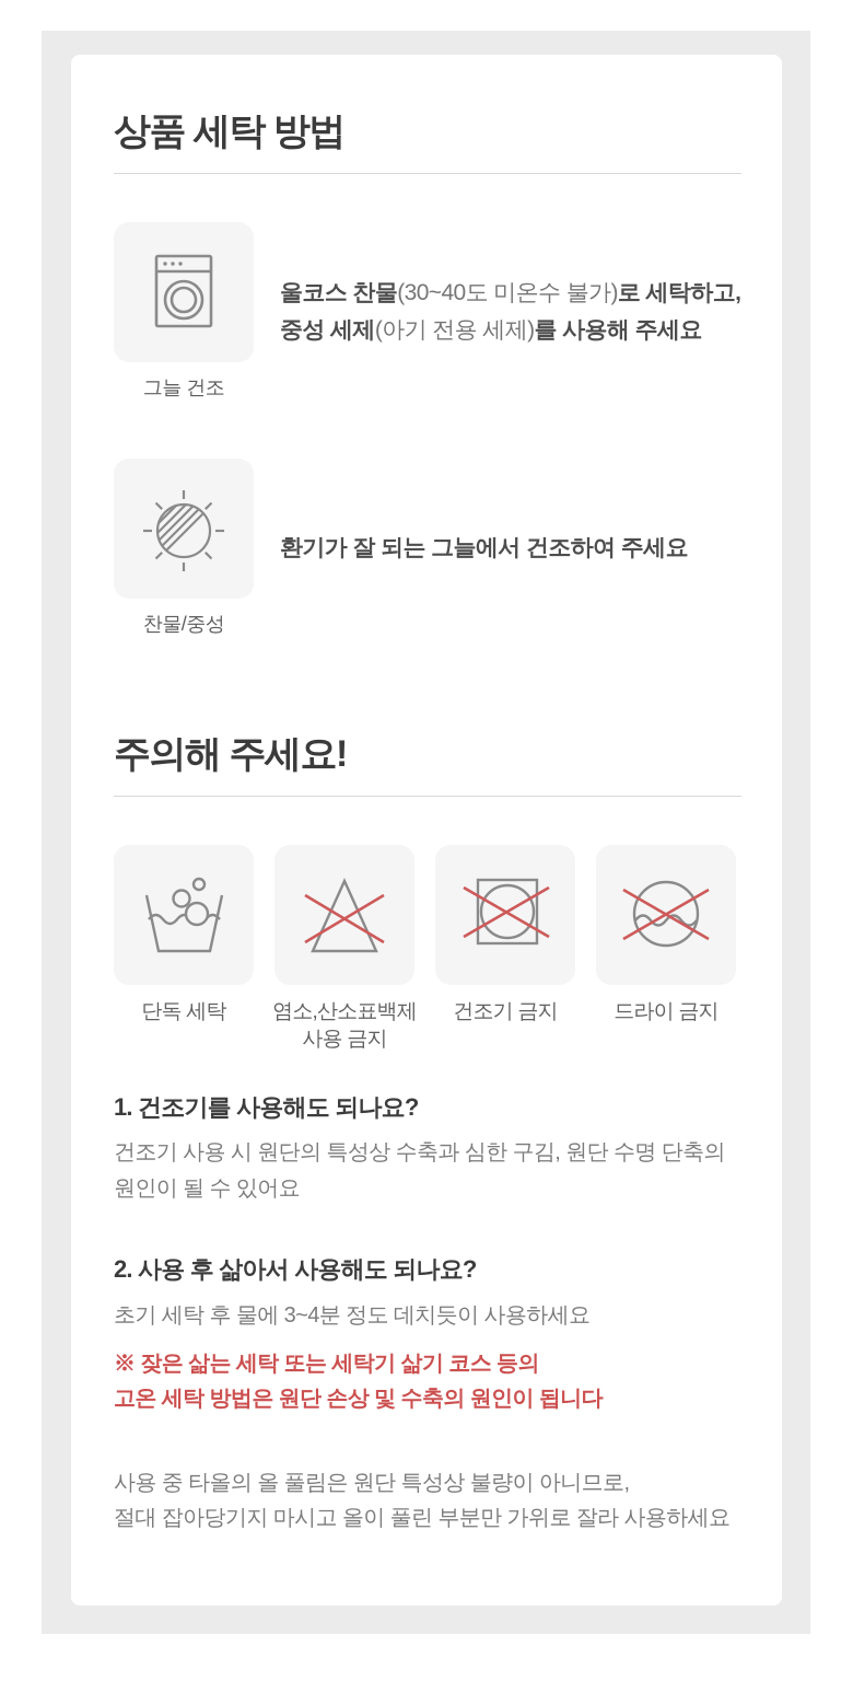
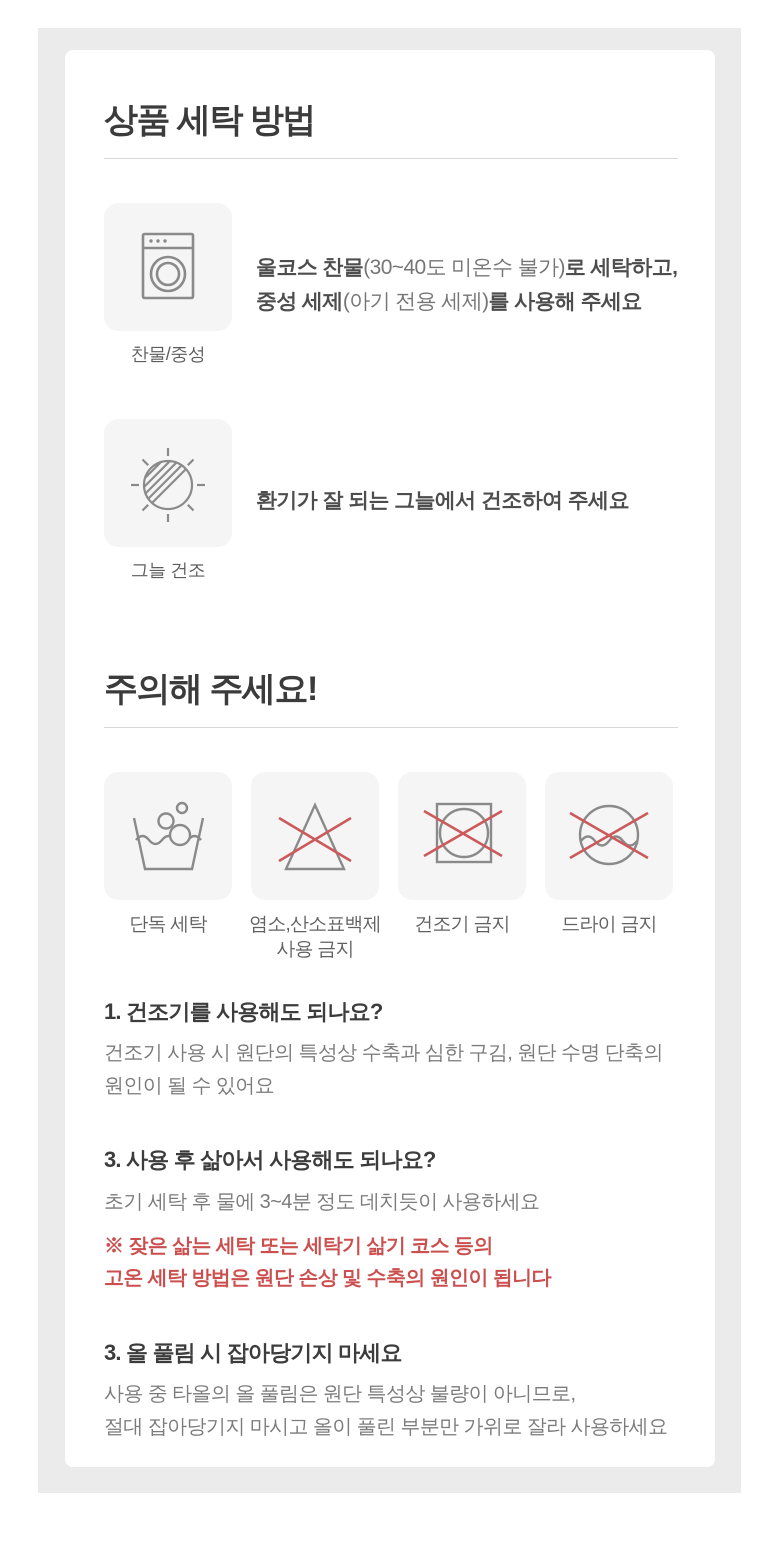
  상품 세탁 방법
- 그늘 건조
+ 찬물/중성
  울코스 찬물(30~40도 미온수 불가)로 세탁하고,
  중성 세제(아기 전용 세제)를 사용해 주세요
- 찬물/중성
+ 그늘 건조
  환기가 잘 되는 그늘에서 건조하여 주세요
  주의해 주세요!
  단독 세탁
  염소,산소표백제
  사용 금지
  건조기 금지
  드라이 금지
  1. 건조기를 사용해도 되나요?
  건조기 사용 시 원단의 특성상 수축과 심한 구김, 원단 수명 단축의
  원인이 될 수 있어요
- 2. 사용 후 삶아서 사용해도 되나요?
+ 3. 사용 후 삶아서 사용해도 되나요?
  초기 세탁 후 물에 3~4분 정도 데치듯이 사용하세요
  ※ 잦은 삶는 세탁 또는 세탁기 삶기 코스 등의
  고온 세탁 방법은 원단 손상 및 수축의 원인이 됩니다
+ 3. 올 풀림 시 잡아당기지 마세요
  사용 중 타올의 올 풀림은 원단 특성상 불량이 아니므로,
  절대 잡아당기지 마시고 올이 풀린 부분만 가위로 잘라 사용하세요
